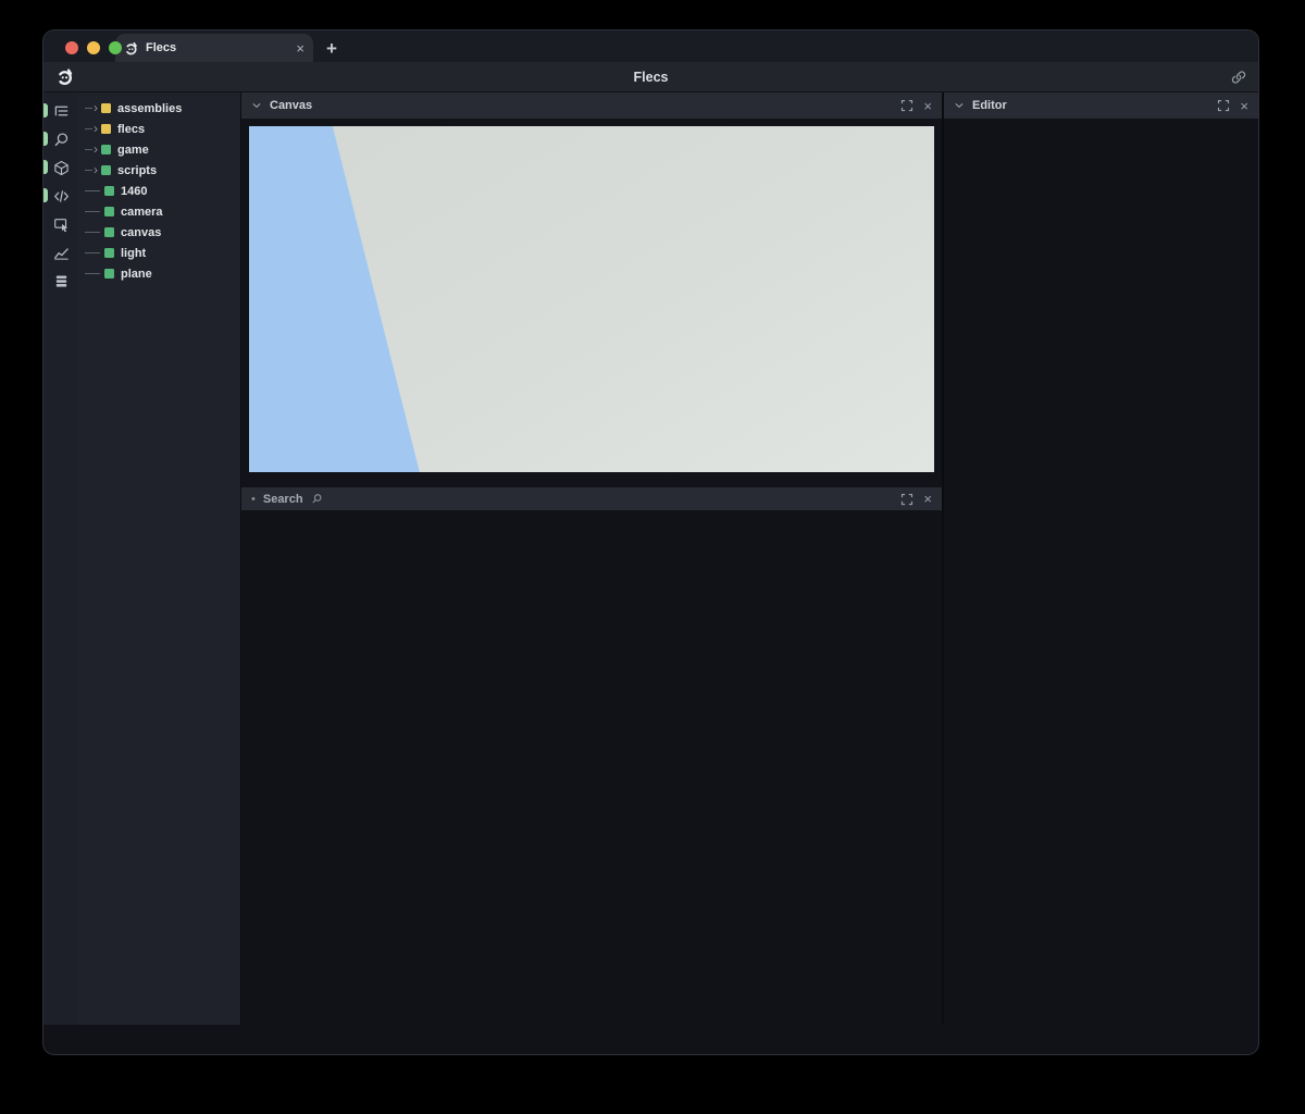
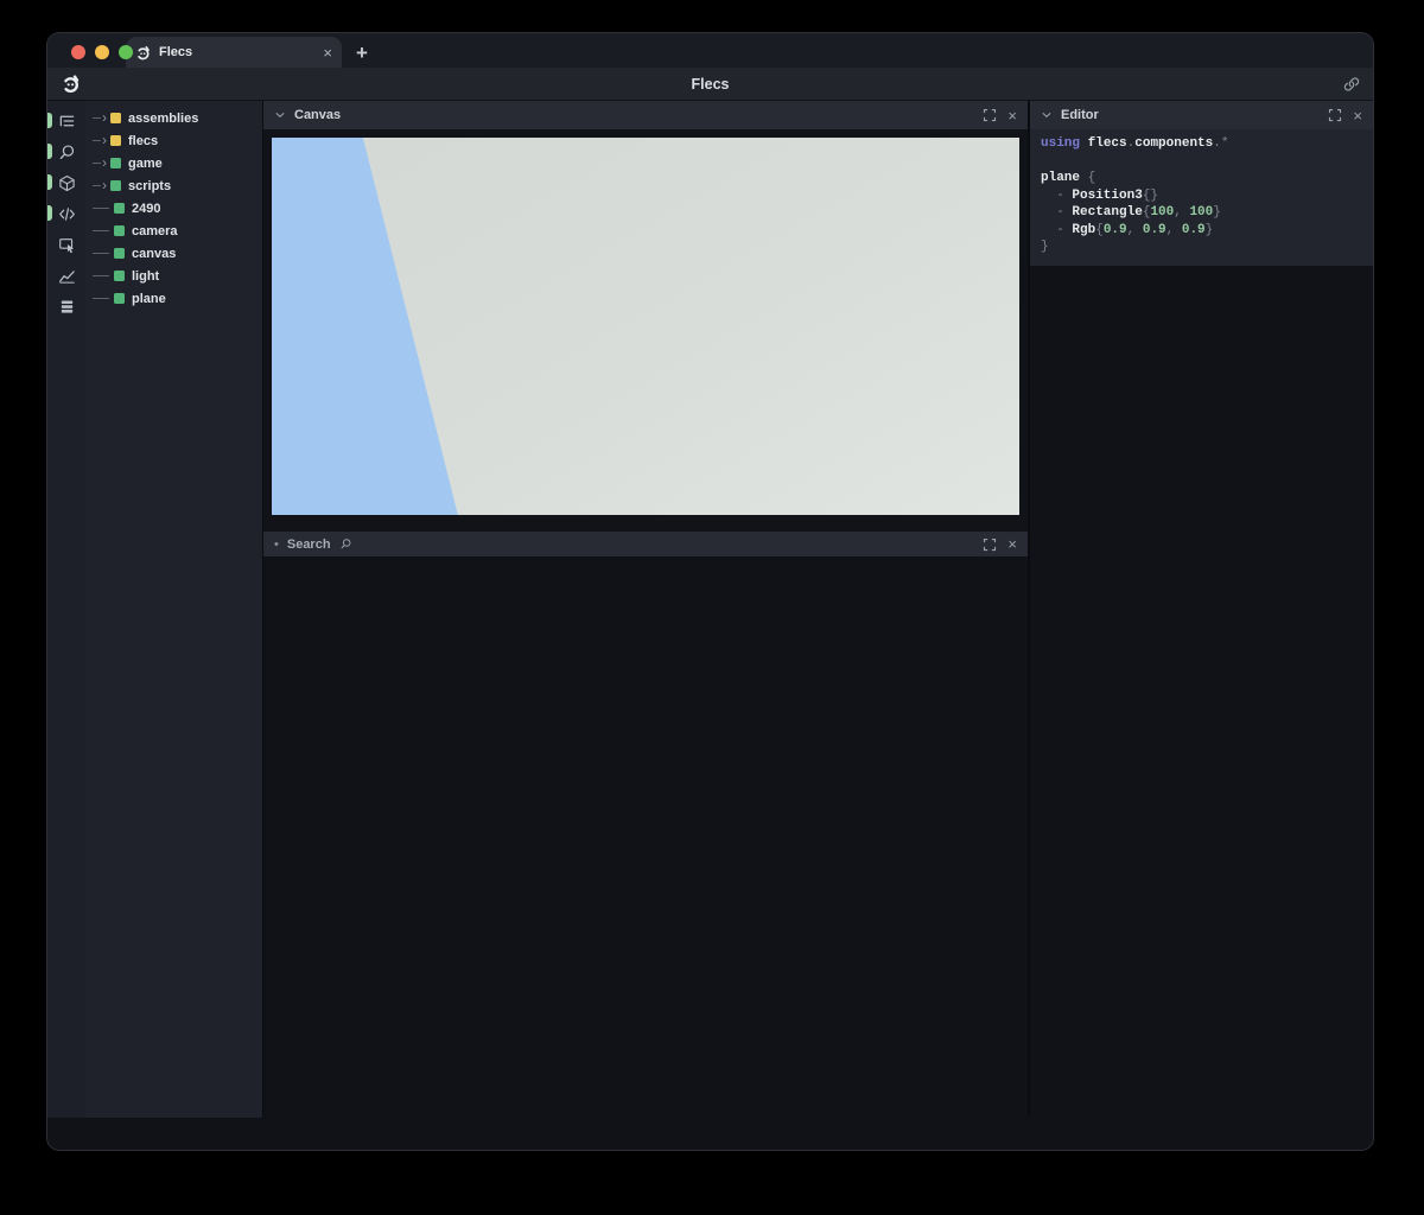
  Flecs
  ×
  +
  Flecs
  ›
  assemblies
  ›
  flecs
  ›
  game
  ›
  scripts
- 1460
+ 2490
  camera
  canvas
  light
  plane
  Canvas
  ×
  •
  Search
  ×
  Editor
  ×
+ using flecs.components.*
+ plane {
+ - Position3{}
+ - Rectangle{100, 100}
+ - Rgb{0.9, 0.9, 0.9}
+ }
